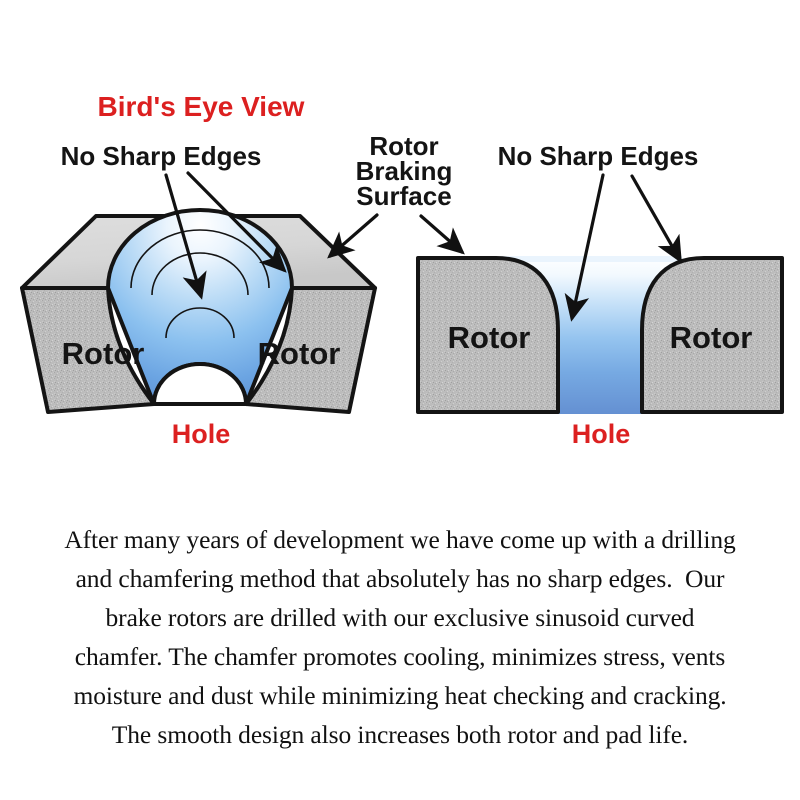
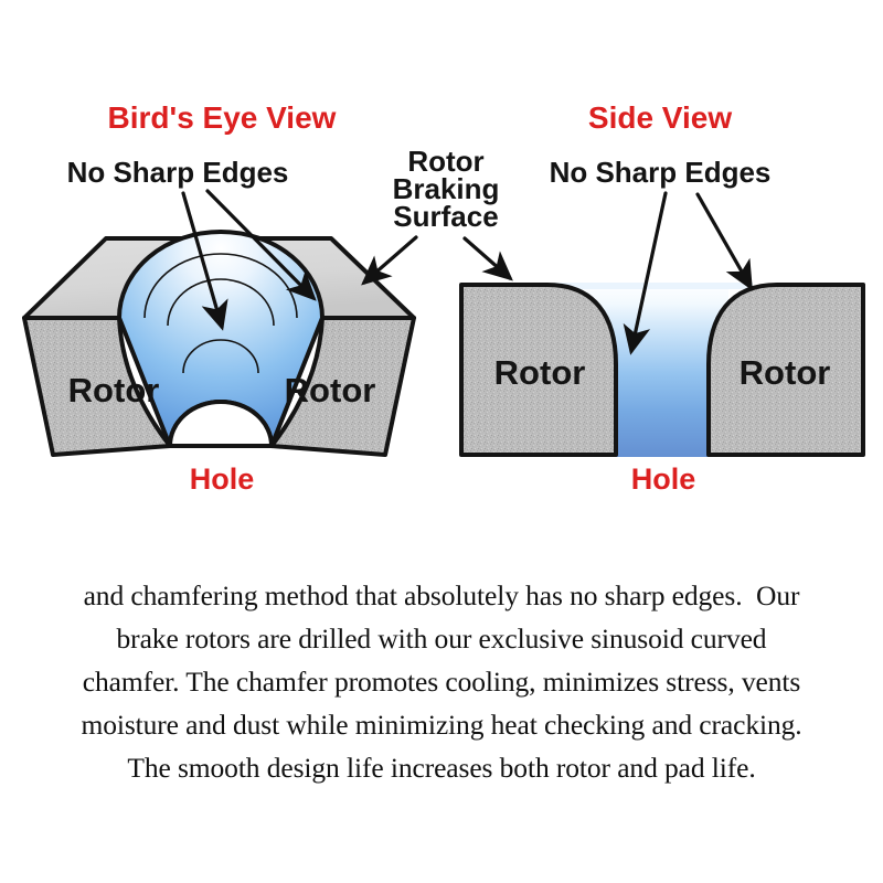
  Rotor
  Rotor
  Bird's Eye View
  No Sharp Edges
  Hole
  Rotor
  Braking
  Surface
  Rotor
  Rotor
+ Side View
  No Sharp Edges
  Hole
- After many years of development we have come up with a drilling
  and chamfering method that absolutely has no sharp edges. Our
  brake rotors are drilled with our exclusive sinusoid curved
  chamfer. The chamfer promotes cooling, minimizes stress, vents
  moisture and dust while minimizing heat checking and cracking.
- The smooth design also increases both rotor and pad life.
+ The smooth design life increases both rotor and pad life.
